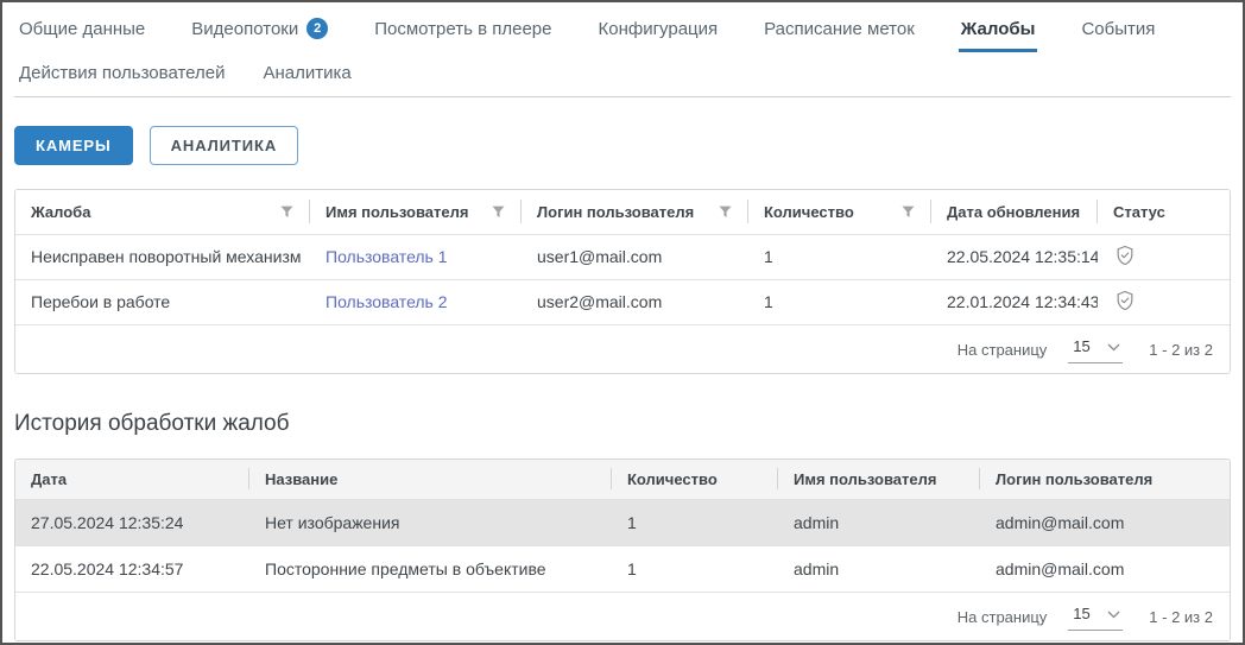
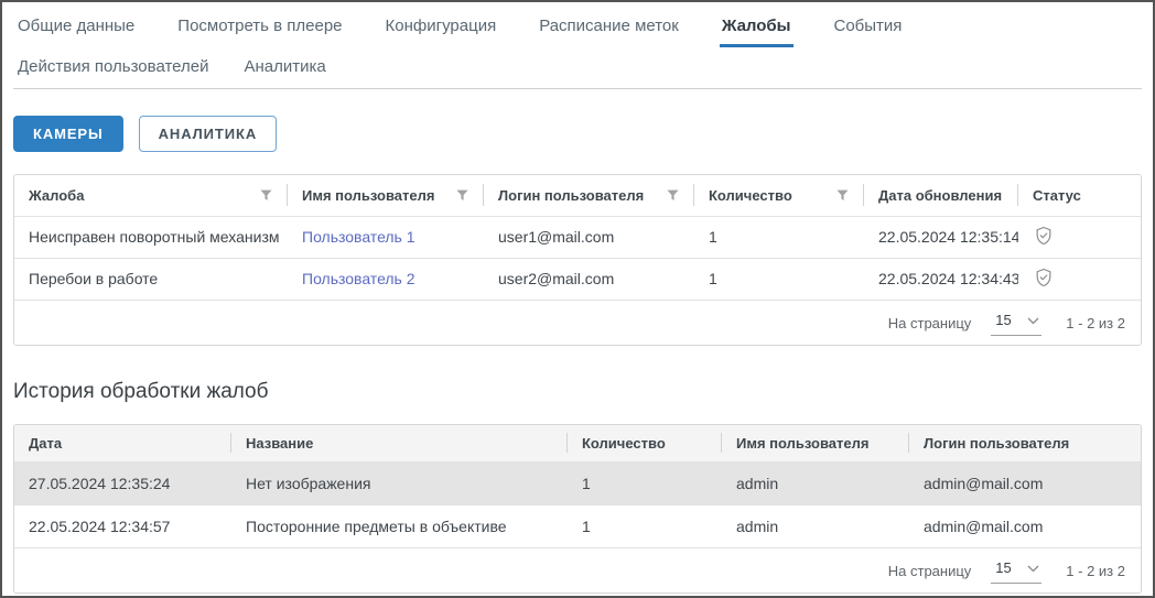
  Общие данные
- Видеопотоки
- 2
  Посмотреть в плеере
  Конфигурация
  Расписание меток
  Жалобы
  События
  Действия пользователей
  Аналитика
  КАМЕРЫ
  АНАЛИТИКА
  Жалоба	Имя пользователя	Логин пользователя	Количество	Дата обновления	Статус
  Неисправен поворотный механизм	Пользователь 1	user1@mail.com	1	22.05.2024 12:35:14
- Перебои в работе	Пользователь 2	user2@mail.com	1	22.01.2024 12:34:43
+ Перебои в работе	Пользователь 2	user2@mail.com	1	22.05.2024 12:34:43
  На страницу
  15
  1 - 2 из 2
  История обработки жалоб
  Дата	Название	Количество	Имя пользователя	Логин пользователя
  27.05.2024 12:35:24	Нет изображения	1	admin	admin@mail.com
  22.05.2024 12:34:57	Посторонние предметы в объективе	1	admin	admin@mail.com
  На страницу
  15
  1 - 2 из 2
